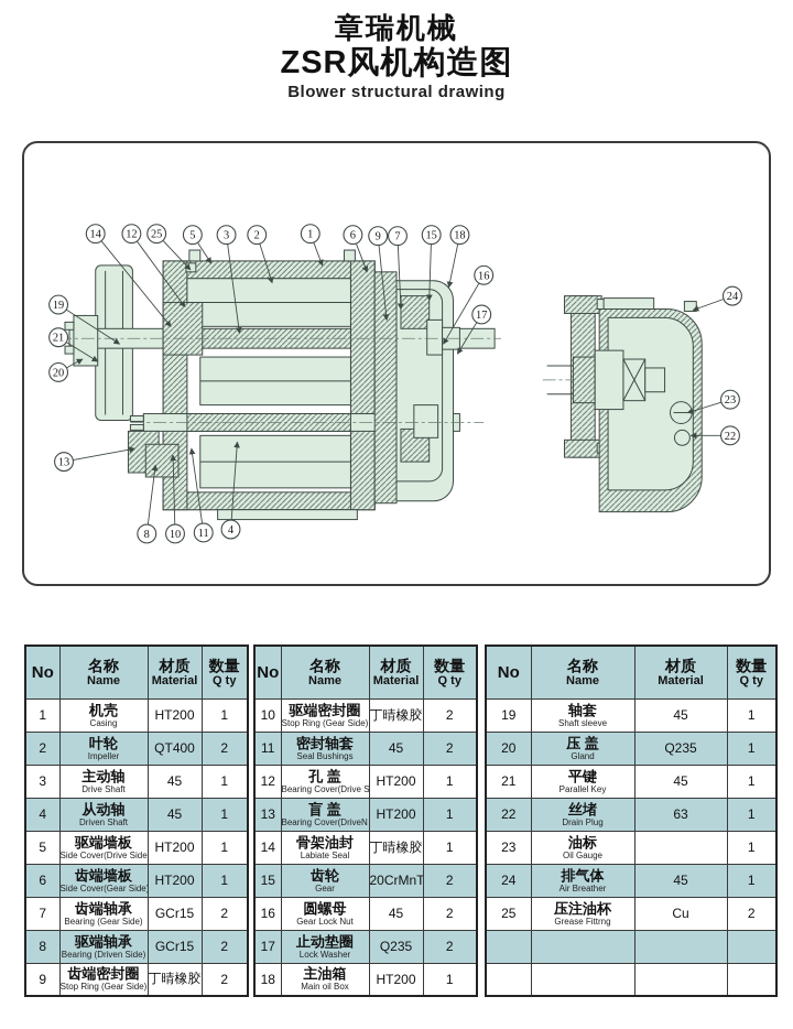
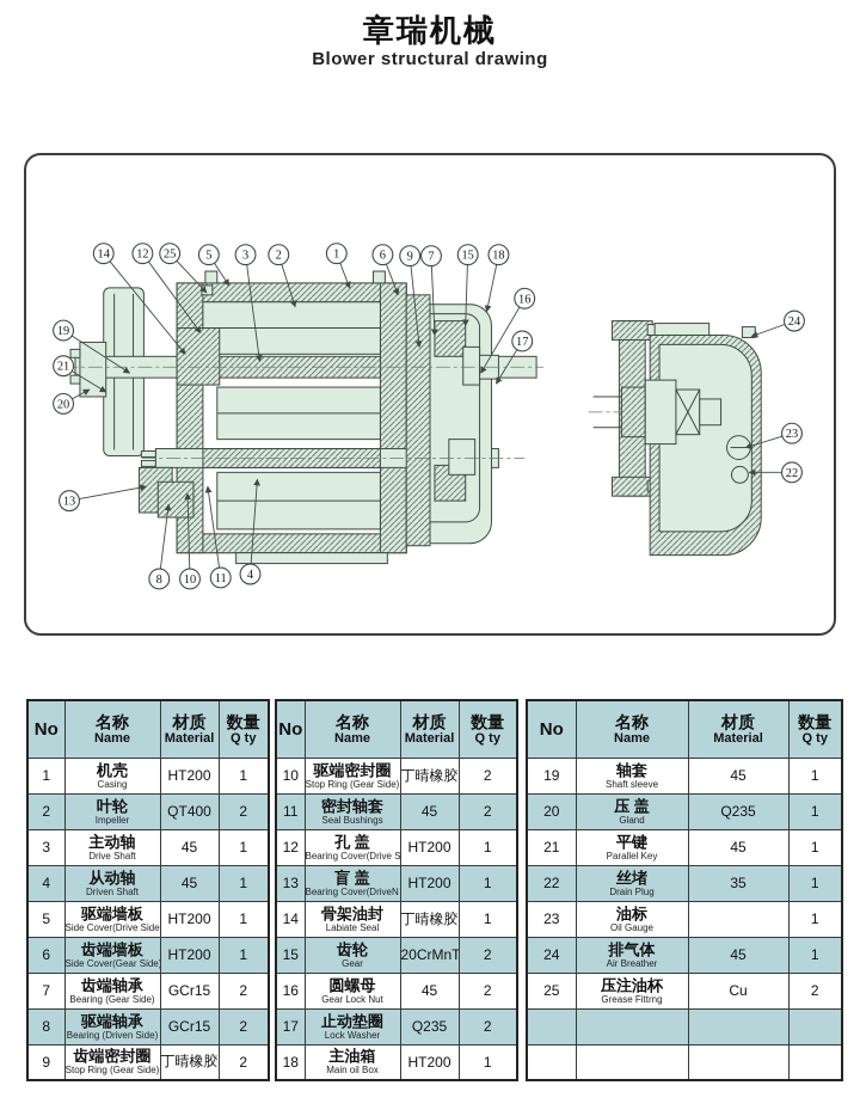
  章瑞机械
- ZSR风机构造图
  Blower structural drawing
  14
  12
  25
  5
  3
  2
  1
  6
  9
  7
  15
  18
  16
  17
  19
  21
  20
  13
  8
  10
  11
  4
  24
  23
  22
  No	名称 Name	材质 Material	数量 Q ty
  1	机壳Casing	HT200	1
  2	叶轮Impeller	QT400	2
  3	主动轴Drive Shaft	45	1
  4	从动轴Driven Shaft	45	1
  5	驱端墙板Side Cover(Drive Side	HT200	1
  6	齿端墙板Side Cover(Gear Side	HT200	1
  7	齿端轴承Bearing (Gear Side)	GCr15	2
  8	驱端轴承Bearing (Driven Side)	GCr15	2
  9	齿端密封圈Stop Ring (Gear Side)	丁晴橡胶	2
  No	名称 Name	材质 Material	数量 Q ty
  10	驱端密封圈Stop Ring (Gear Side)	丁晴橡胶	2
  11	密封轴套Seal Bushings	45	2
  12	孔 盖Bearing Cover(Drive S	HT200	1
  13	盲 盖Bearing Cover(DriveN	HT200	1
  14	骨架油封Labiate Seal	丁晴橡胶	1
  15	齿轮Gear	20CrMnT	2
  16	圆螺母Gear Lock Nut	45	2
  17	止动垫圈Lock Washer	Q235	2
  18	主油箱Main oil Box	HT200	1
  No	名称 Name	材质 Material	数量 Q ty
  19	轴套Shaft sleeve	45	1
  20	压 盖Gland	Q235	1
  21	平键Parallel Key	45	1
- 22	丝堵Drain Plug	63	1
+ 22	丝堵Drain Plug	35	1
  23	油标Oil Gauge		1
  24	排气体Air Breather	45	1
  25	压注油杯Grease Fittrng	Cu	2
